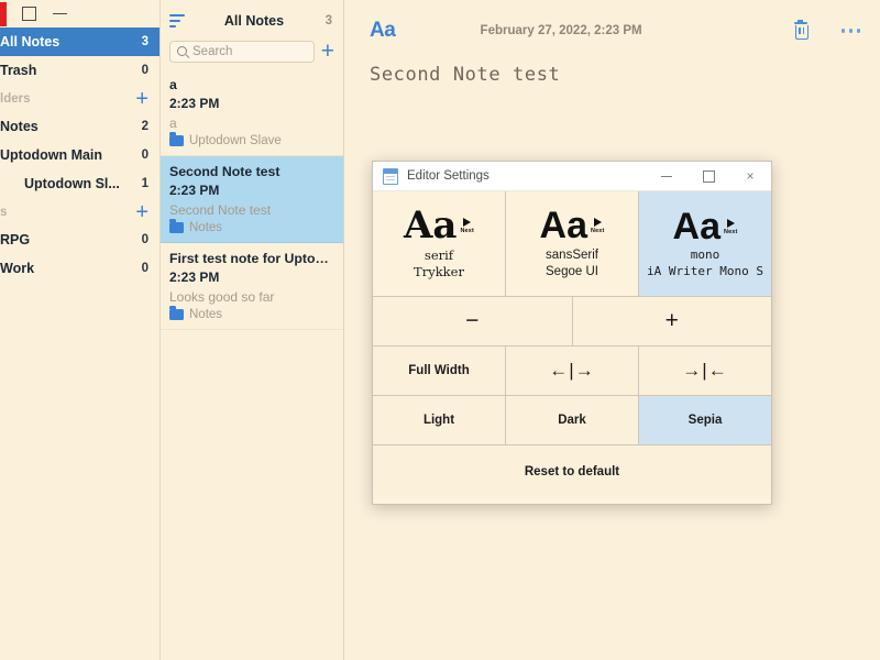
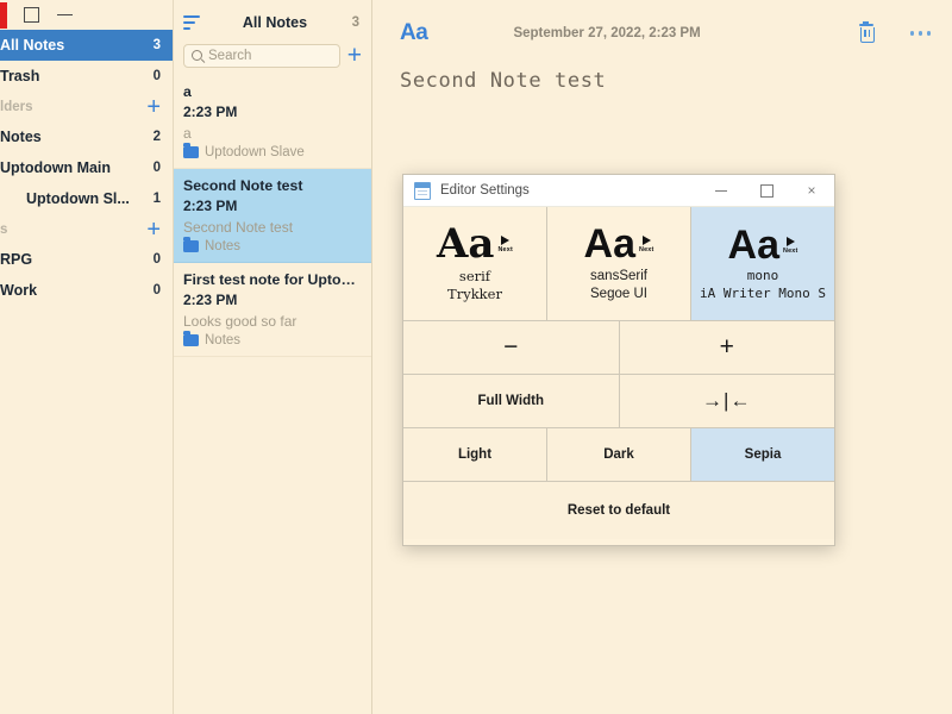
  All Notes
  3
  Trash
  0
  lders
  +
  Notes
  2
  Uptodown Main
  0
  Uptodown Sl...
  1
  s
  +
  RPG
  0
  Work
  0
  All Notes
  3
  Search
  +
  a
  2:23 PM
  a
  Uptodown Slave
  Second Note test
  2:23 PM
  Second Note test
  Notes
  First test note for Uptod...
  2:23 PM
  Looks good so far
  Notes
  Aa
- February 27, 2022, 2:23 PM
+ September 27, 2022, 2:23 PM
  Second Note test
  Editor Settings
  ×
  Aa
  serif
  Trykker
  Aa
  sansSerif
  Segoe UI
  Aa
  mono
  iA Writer Mono S
  −
  +
  Full Width
- ←|→
  →|←
  Light
  Dark
  Sepia
  Reset to default
